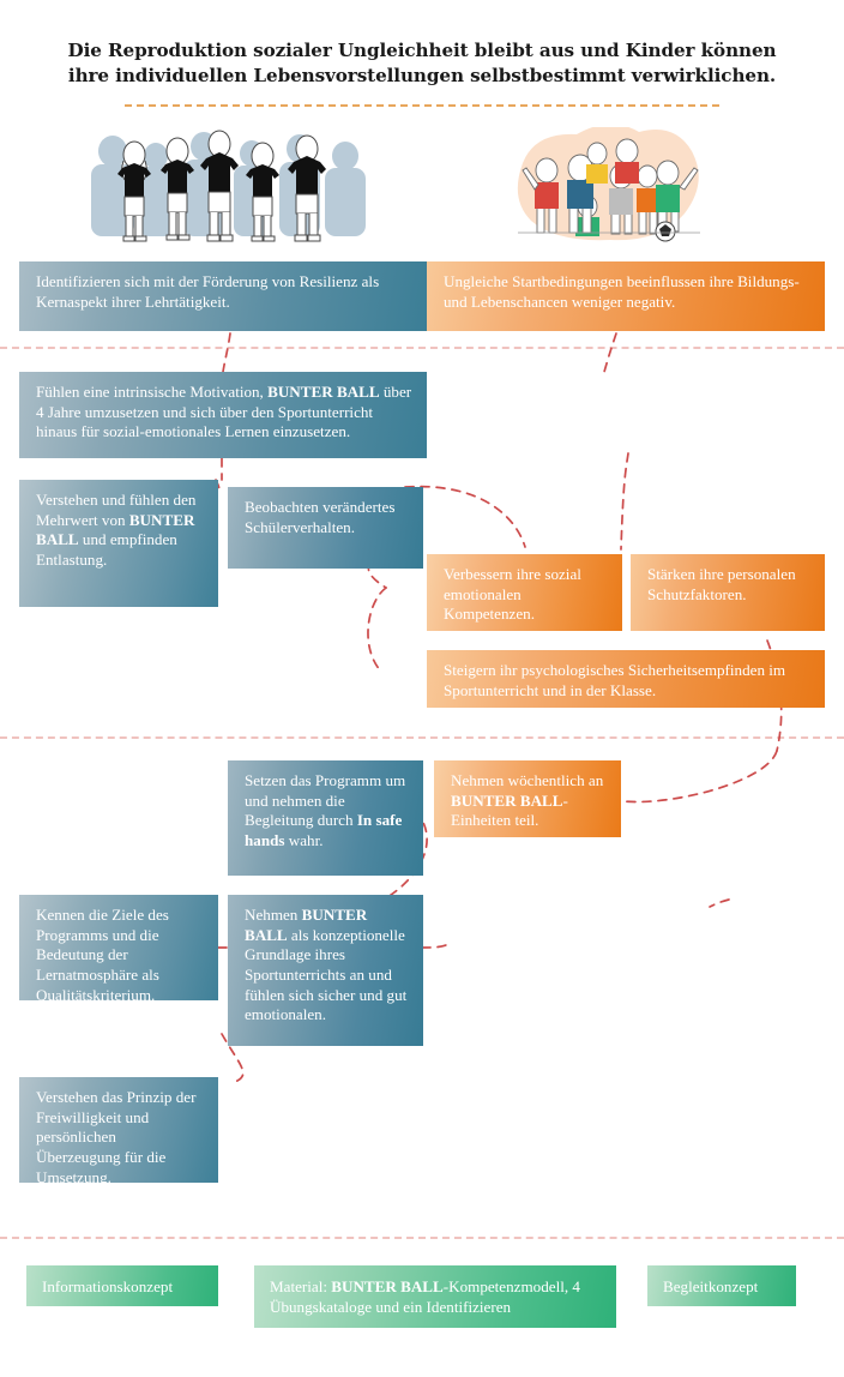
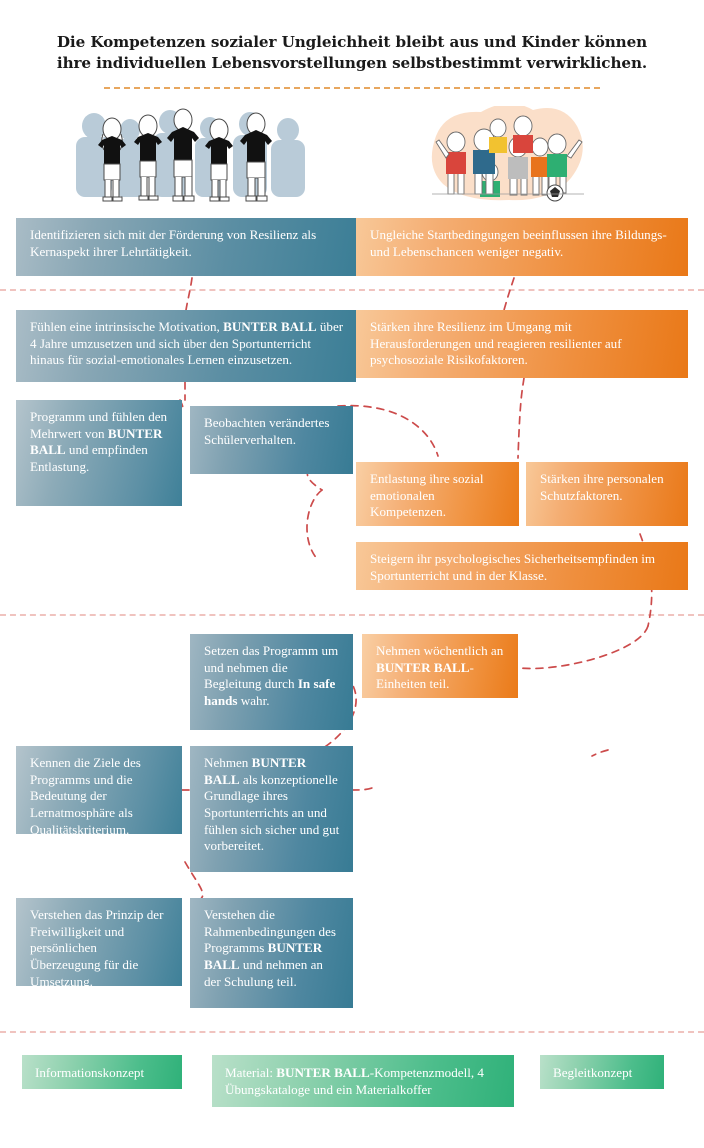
- Die Reproduktion sozialer Ungleichheit bleibt aus und Kinder können
+ Die Kompetenzen sozialer Ungleichheit bleibt aus und Kinder können
  ihre individuellen Lebensvorstellungen selbstbestimmt verwirklichen.
  Identifizieren sich mit der Förderung von Resilienz als Kernaspekt ihrer Lehrtätigkeit.
  Ungleiche Startbedingungen beeinflussen ihre Bildungs- und Lebenschancen weniger negativ.
  Fühlen eine intrinsische Motivation, BUNTER BALL über 4 Jahre umzusetzen und sich über den Sportunterricht hinaus für sozial-emotionales Lernen einzusetzen.
+ Stärken ihre Resilienz im Umgang mit Herausforderungen und reagieren resilienter auf psychosoziale Risikofaktoren.
- Verstehen und fühlen den Mehrwert von BUNTER BALL und empfinden Entlastung.
+ Programm und fühlen den Mehrwert von BUNTER BALL und empfinden Entlastung.
  Beobachten verändertes Schülerverhalten.
- Verbessern ihre sozial emotionalen Kompetenzen.
+ Entlastung ihre sozial emotionalen Kompetenzen.
  Stärken ihre personalen Schutzfaktoren.
  Steigern ihr psychologisches Sicherheitsempfinden im Sportunterricht und in der Klasse.
  Setzen das Programm um und nehmen die Begleitung durch In safe hands wahr.
  Nehmen wöchentlich an BUNTER BALL-Einheiten teil.
  Kennen die Ziele des Programms und die Bedeutung der Lernatmosphäre als Qualitätskriterium.
- Nehmen BUNTER BALL als konzeptionelle Grundlage ihres Sportunterrichts an und fühlen sich sicher und gut emotionalen.
+ Nehmen BUNTER BALL als konzeptionelle Grundlage ihres Sportunterrichts an und fühlen sich sicher und gut vorbereitet.
  Verstehen das Prinzip der Freiwilligkeit und persönlichen Überzeugung für die Umsetzung.
+ Verstehen die Rahmenbedingungen des Programms BUNTER BALL und nehmen an der Schulung teil.
  Informationskonzept
- Material: BUNTER BALL-Kompetenzmodell, 4 Übungskataloge und ein Identifizieren
+ Material: BUNTER BALL-Kompetenzmodell, 4 Übungskataloge und ein Materialkoffer
  Begleitkonzept
